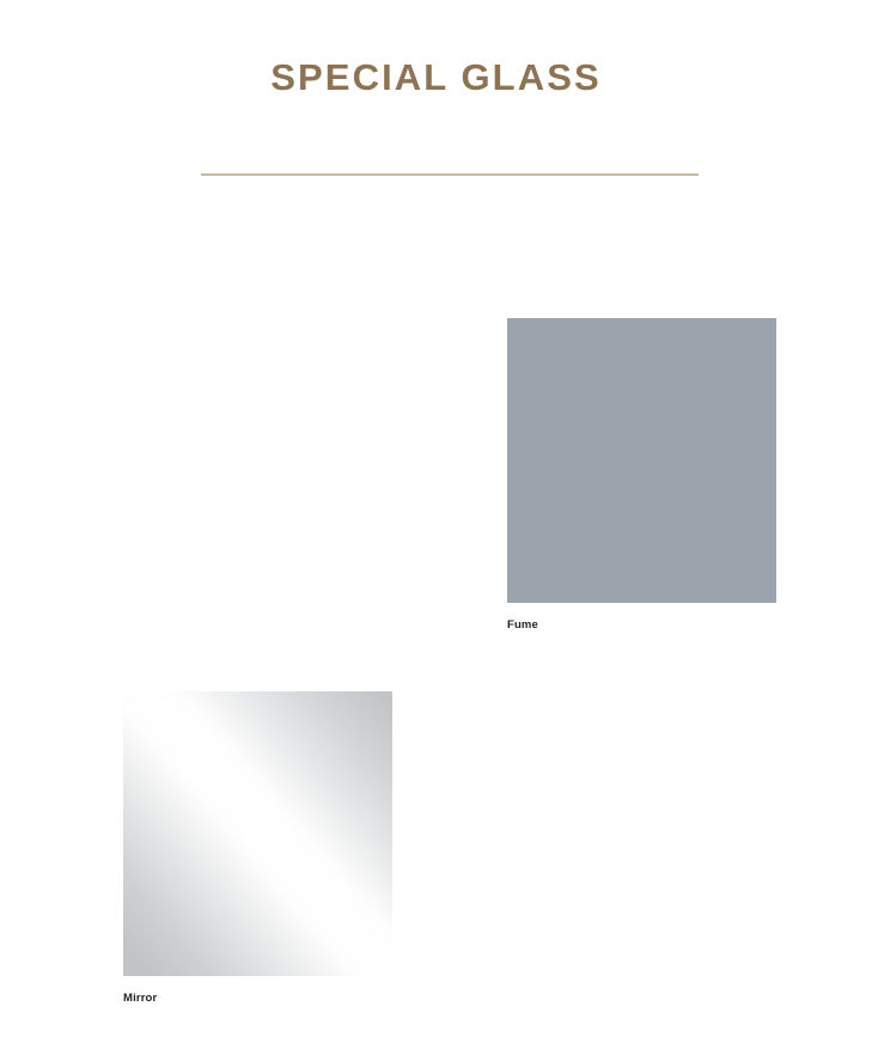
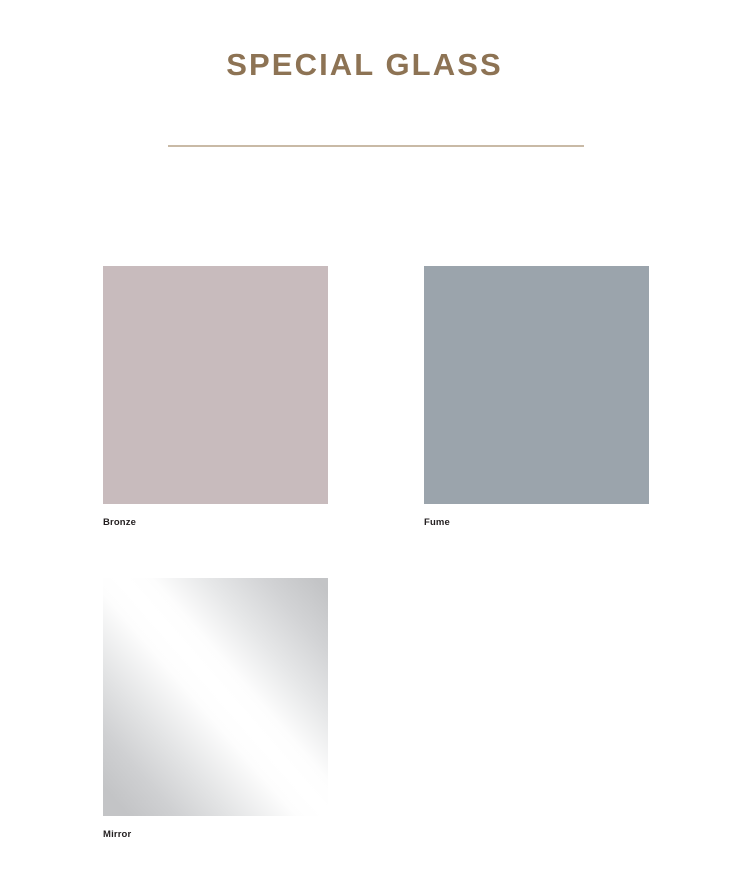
  SPECIAL GLASS
+ Bronze
  Fume
  Mirror
